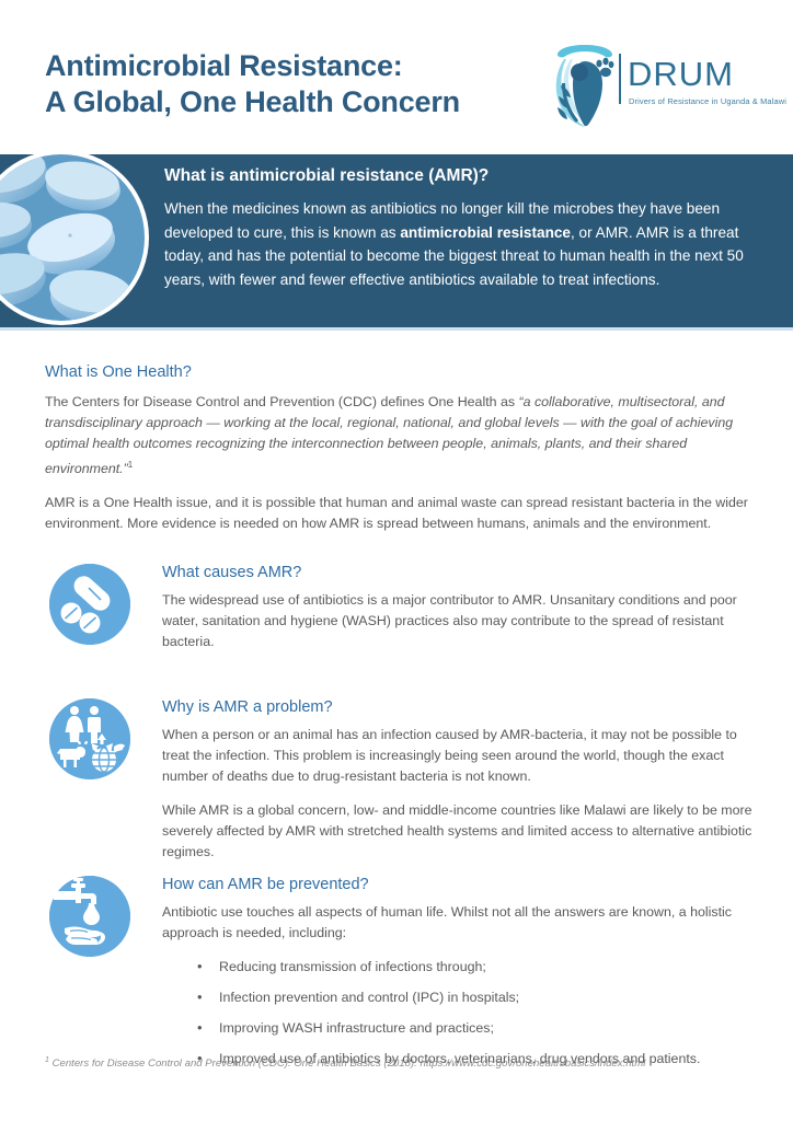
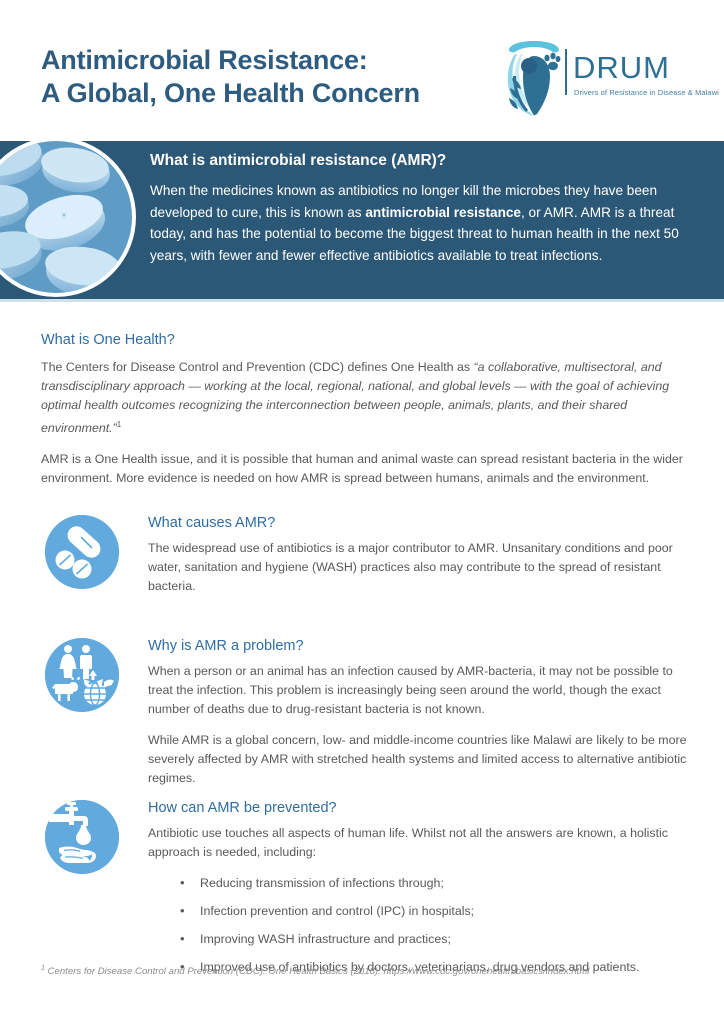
  Antimicrobial Resistance:
  A Global, One Health Concern
  DRUM
- Drivers of Resistance in Uganda & Malawi
+ Drivers of Resistance in Disease & Malawi
  What is antimicrobial resistance (AMR)?
  When the medicines known as antibiotics no longer kill the microbes they have been developed to cure, this is known as antimicrobial resistance, or AMR. AMR is a threat today, and has the potential to become the biggest threat to human health in the next 50 years, with fewer and fewer effective antibiotics available to treat infections.
  What is One Health?
  The Centers for Disease Control and Prevention (CDC) defines One Health as “a collaborative, multisectoral, and transdisciplinary approach — working at the local, regional, national, and global levels — with the goal of achieving optimal health outcomes recognizing the interconnection between people, animals, plants, and their shared environment.”1
  AMR is a One Health issue, and it is possible that human and animal waste can spread resistant bacteria in the wider environment. More evidence is needed on how AMR is spread between humans, animals and the environment.
  What causes AMR?
  The widespread use of antibiotics is a major contributor to AMR. Unsanitary conditions and poor water, sanitation and hygiene (WASH) practices also may contribute to the spread of resistant bacteria.
  Why is AMR a problem?
  When a person or an animal has an infection caused by AMR-bacteria, it may not be possible to treat the infection. This problem is increasingly being seen around the world, though the exact number of deaths due to drug-resistant bacteria is not known.
  While AMR is a global concern, low- and middle-income countries like Malawi are likely to be more severely affected by AMR with stretched health systems and limited access to alternative antibiotic regimes.
  How can AMR be prevented?
  Antibiotic use touches all aspects of human life. Whilst not all the answers are known, a holistic approach is needed, including:
  Reducing transmission of infections through;
  Infection prevention and control (IPC) in hospitals;
  Improving WASH infrastructure and practices;
  Improved use of antibiotics by doctors, veterinarians, drug vendors and patients.
  Centers for Disease Control and Prevention (CDC). One Health Basics (2018). https://www.cdc.gov/onehealth/basics/index.html
